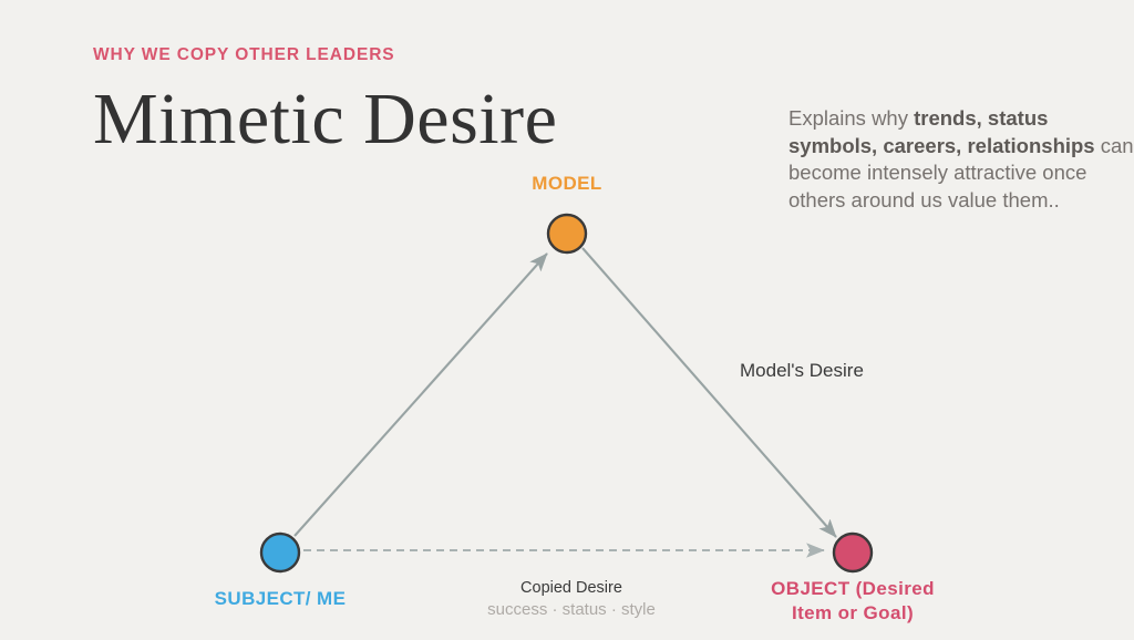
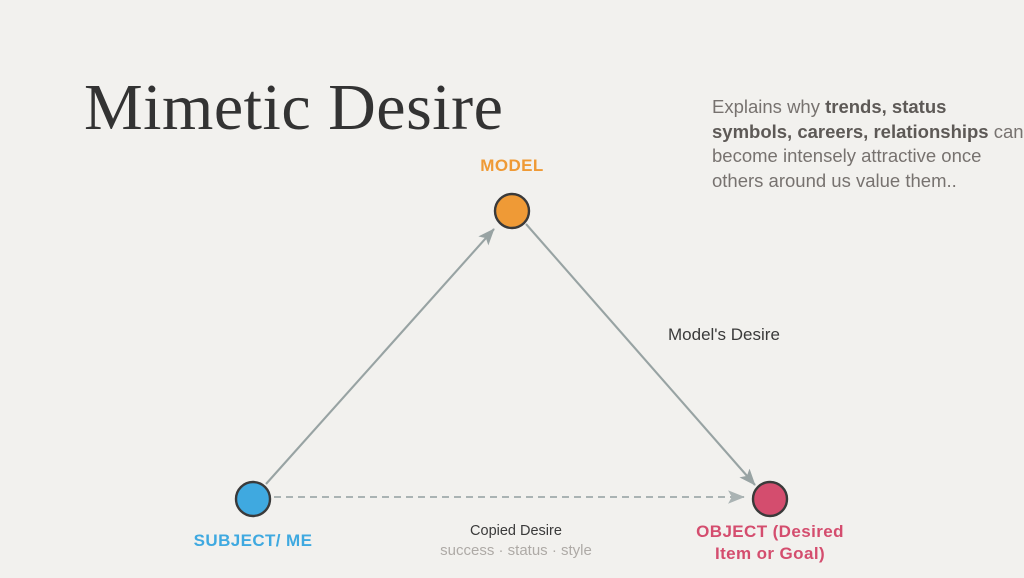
- WHY WE COPY OTHER LEADERS
  Mimetic Desire
  Explains why trends, status symbols, careers, relationships can become intensely attractive once others around us value them..
  MODEL
  SUBJECT/ ME
  OBJECT (Desired
  Item or Goal)
  Model's Desire
  Copied Desire
  success · status · style
